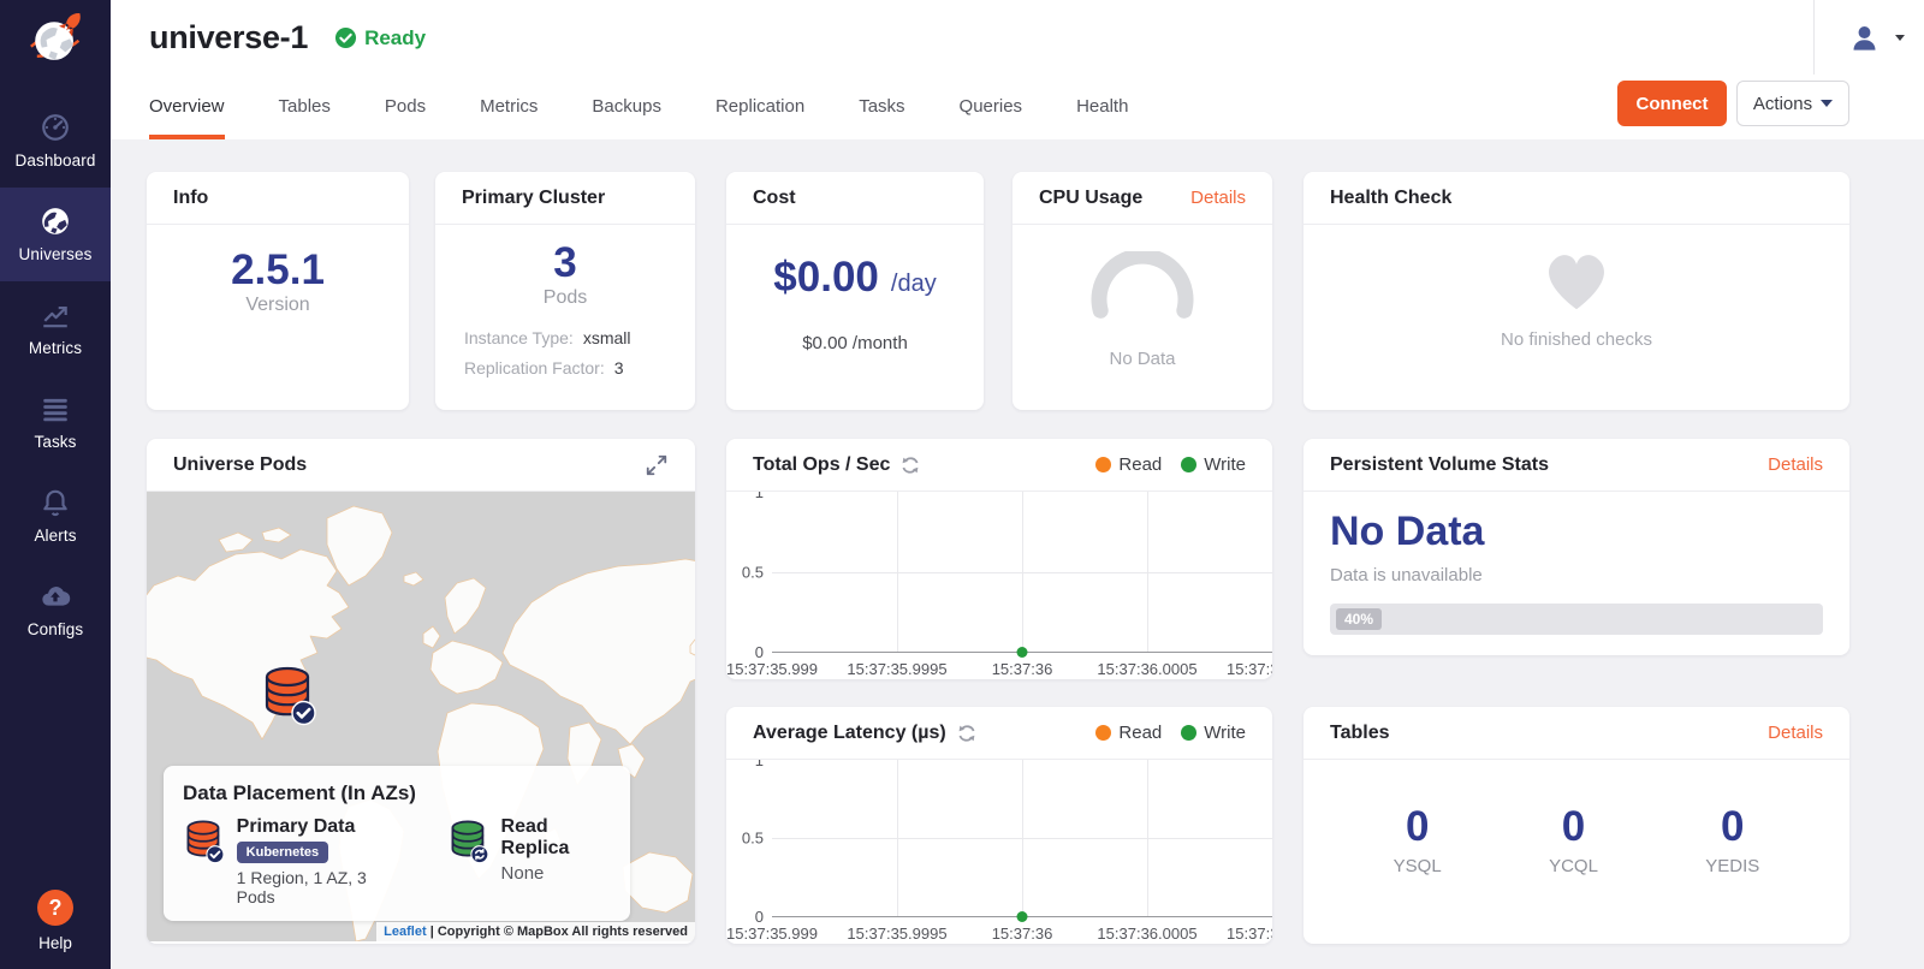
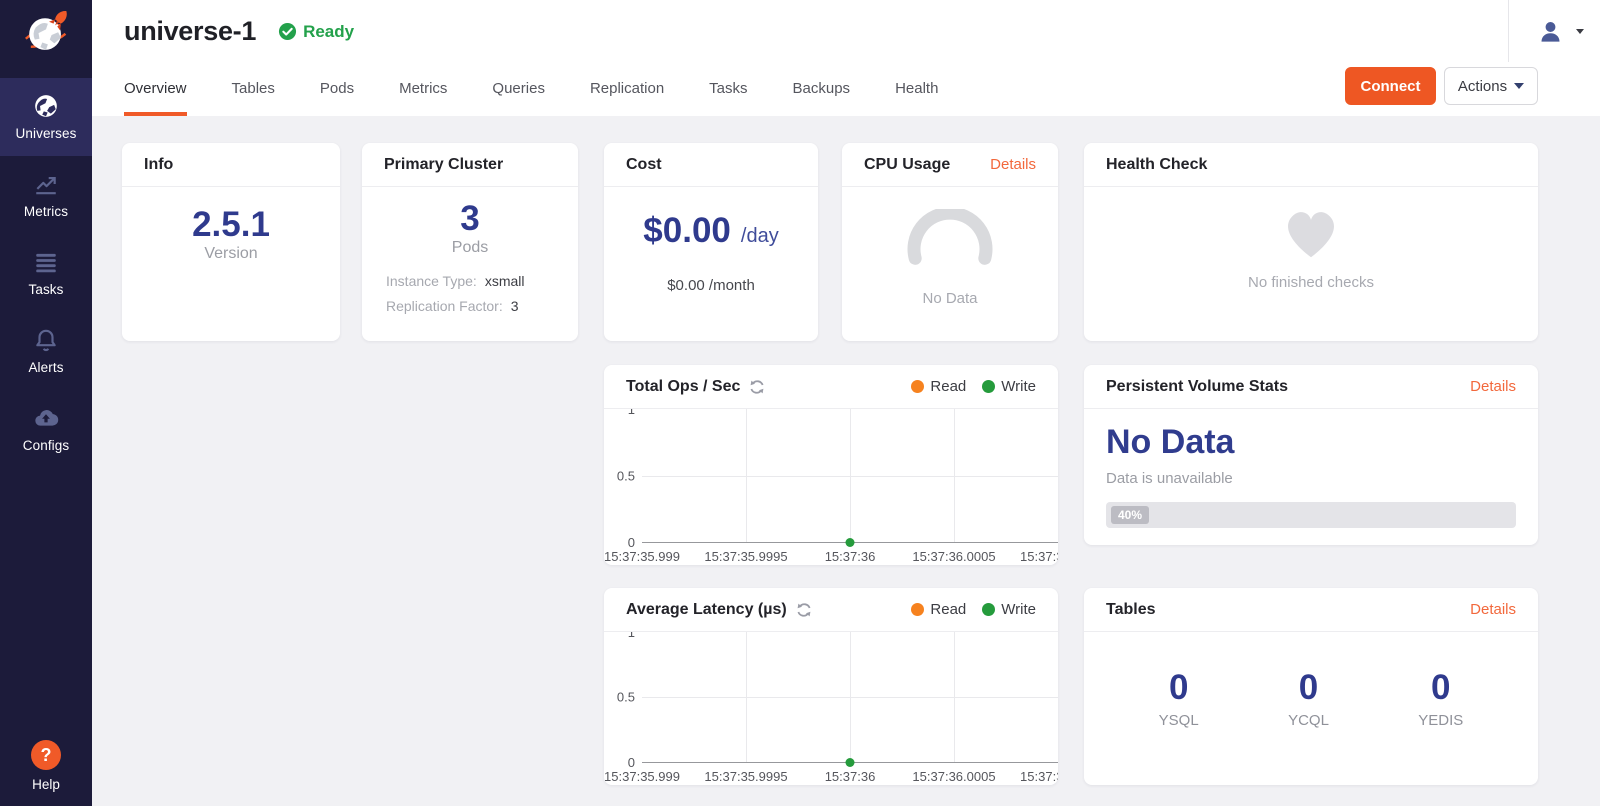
- Dashboard
  Universes
  Metrics
  Tasks
  Alerts
  Configs
  ?
  Help
  universe-1
  Ready
  Overview
  Tables
  Pods
  Metrics
- Backups
+ Queries
  Replication
  Tasks
- Queries
+ Backups
  Health
  Connect
  Actions
  Info
  2.5.1
  Version
  Primary Cluster
  3
  Pods
  Instance Type: xsmall
  Replication Factor: 3
- Universe Pods
- Data Placement (In AZs)
- Primary Data
- Kubernetes
- 1 Region, 1 AZ, 3 Pods
- Read Replica
- None
- Leaflet | Copyright © MapBox All rights reserved
  Cost
  $0.00
  /day
  $0.00 /month
  CPU Usage
  Details
  No Data
  Total Ops / Sec
  Read
  Write
  1
  0.5
  0
  15:37:35.999
  15:37:35.9995
  15:37:36
  15:37:36.0005
  Average Latency (µs)
  Read
  Write
  1
  0.5
  0
  15:37:35.999
  15:37:35.9995
  15:37:36
  15:37:36.0005
  Health Check
  No finished checks
  Persistent Volume Stats
  Details
  No Data
  Data is unavailable
  40%
  Tables
  Details
  0
  YSQL
  0
  YCQL
  0
  YEDIS
